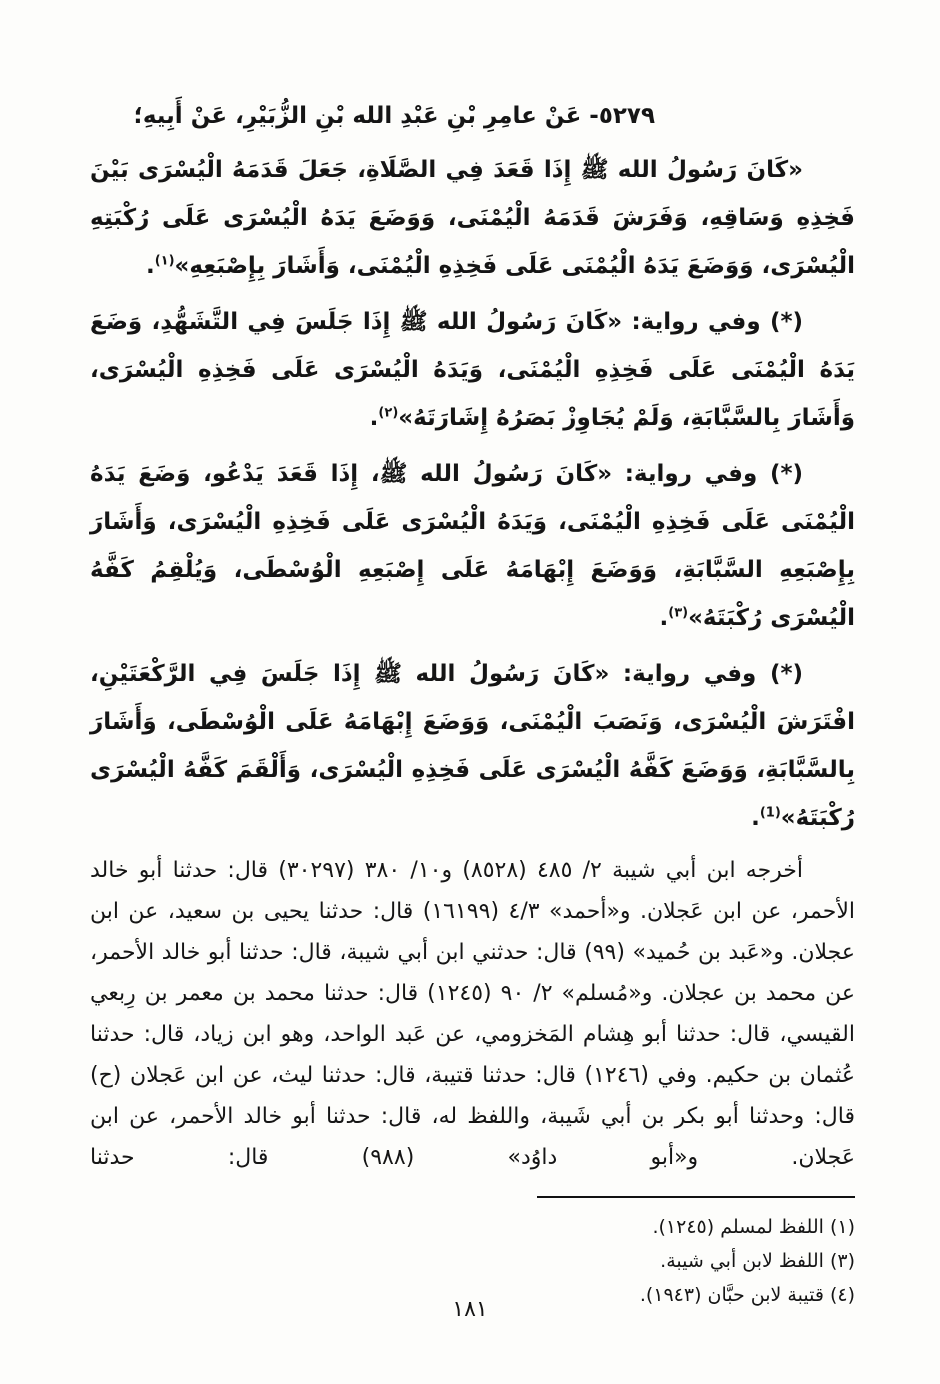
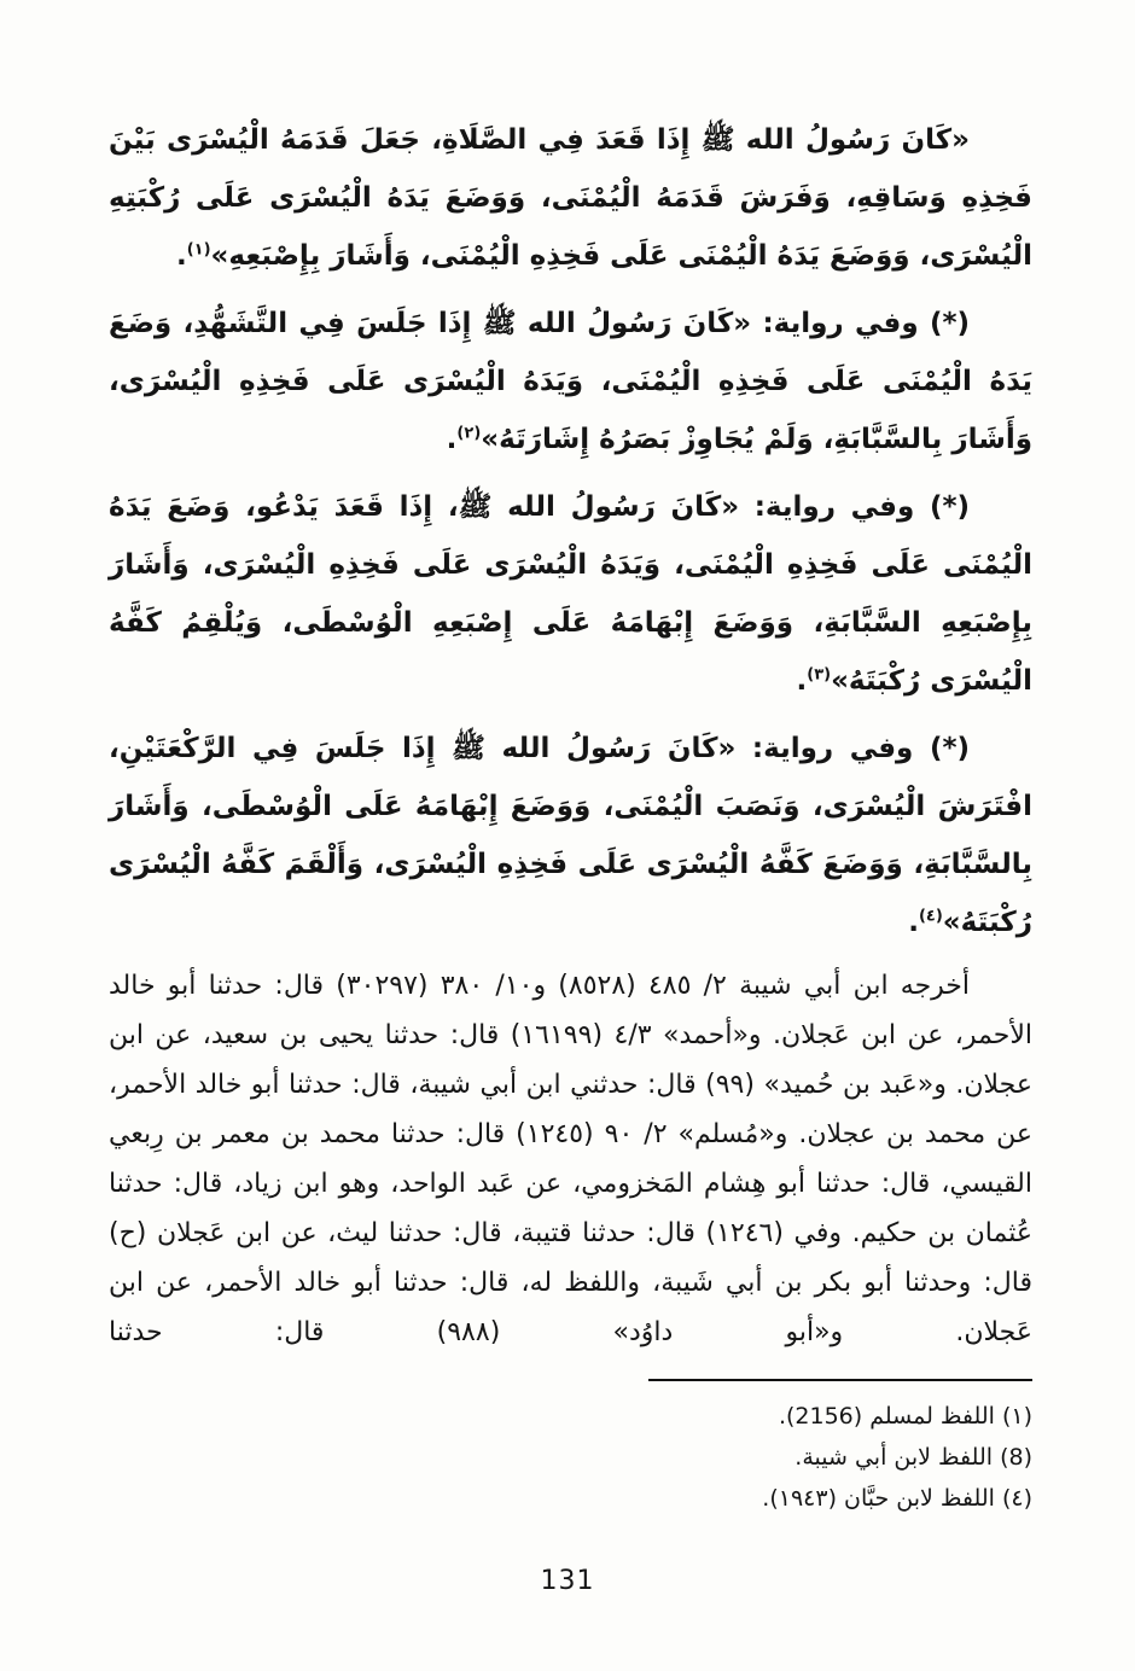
- ٥٢٧٩- عَنْ عامِرِ بْنِ عَبْدِ الله بْنِ الزُّبَيْرِ، عَنْ أَبِيهِ؛
  «كَانَ رَسُولُ الله ﷺ إِذَا قَعَدَ فِي الصَّلَاةِ، جَعَلَ قَدَمَهُ الْيُسْرَى بَيْنَ فَخِذِهِ وَسَاقِهِ، وَفَرَشَ قَدَمَهُ الْيُمْنَى، وَوَضَعَ يَدَهُ الْيُسْرَى عَلَى رُكْبَتِهِ الْيُسْرَى، وَوَضَعَ يَدَهُ الْيُمْنَى عَلَى فَخِذِهِ الْيُمْنَى، وَأَشَارَ بِإِصْبَعِهِ»(١).
  (*) وفي رواية: «كَانَ رَسُولُ الله ﷺ إِذَا جَلَسَ فِي التَّشَهُّدِ، وَضَعَ يَدَهُ الْيُمْنَى عَلَى فَخِذِهِ الْيُمْنَى، وَيَدَهُ الْيُسْرَى عَلَى فَخِذِهِ الْيُسْرَى، وَأَشَارَ بِالسَّبَّابَةِ، وَلَمْ يُجَاوِزْ بَصَرُهُ إِشَارَتَهُ»(٢).
  (*) وفي رواية: «كَانَ رَسُولُ الله ﷺ، إِذَا قَعَدَ يَدْعُو، وَضَعَ يَدَهُ الْيُمْنَى عَلَى فَخِذِهِ الْيُمْنَى، وَيَدَهُ الْيُسْرَى عَلَى فَخِذِهِ الْيُسْرَى، وَأَشَارَ بِإِصْبَعِهِ السَّبَّابَةِ، وَوَضَعَ إِبْهَامَهُ عَلَى إِصْبَعِهِ الْوُسْطَى، وَيُلْقِمُ كَفَّهُ الْيُسْرَى رُكْبَتَهُ»(٣).
- (*) وفي رواية: «كَانَ رَسُولُ الله ﷺ إِذَا جَلَسَ فِي الرَّكْعَتَيْنِ، افْتَرَشَ الْيُسْرَى، وَنَصَبَ الْيُمْنَى، وَوَضَعَ إِبْهَامَهُ عَلَى الْوُسْطَى، وَأَشَارَ بِالسَّبَّابَةِ، وَوَضَعَ كَفَّهُ الْيُسْرَى عَلَى فَخِذِهِ الْيُسْرَى، وَأَلْقَمَ كَفَّهُ الْيُسْرَى رُكْبَتَهُ»(1).
+ (*) وفي رواية: «كَانَ رَسُولُ الله ﷺ إِذَا جَلَسَ فِي الرَّكْعَتَيْنِ، افْتَرَشَ الْيُسْرَى، وَنَصَبَ الْيُمْنَى، وَوَضَعَ إِبْهَامَهُ عَلَى الْوُسْطَى، وَأَشَارَ بِالسَّبَّابَةِ، وَوَضَعَ كَفَّهُ الْيُسْرَى عَلَى فَخِذِهِ الْيُسْرَى، وَأَلْقَمَ كَفَّهُ الْيُسْرَى رُكْبَتَهُ»(٤).
  أخرجه ابن أبي شيبة ٢/ ٤٨٥ (٨٥٢٨) و١٠/ ٣٨٠ (٣٠٢٩٧) قال: حدثنا أبو خالد الأحمر، عن ابن عَجلان. و«أحمد» ٤/٣ (١٦١٩٩) قال: حدثنا يحيى بن سعيد، عن ابن عجلان. و«عَبد بن حُميد» (٩٩) قال: حدثني ابن أبي شيبة، قال: حدثنا أبو خالد الأحمر، عن محمد بن عجلان. و«مُسلم» ٢/ ٩٠ (١٢٤٥) قال: حدثنا محمد بن معمر بن رِبعي القيسي، قال: حدثنا أبو هِشام المَخزومي، عن عَبد الواحد، وهو ابن زياد، قال: حدثنا عُثمان بن حكيم. وفي (١٢٤٦) قال: حدثنا قتيبة، قال: حدثنا ليث، عن ابن عَجلان (ح) قال: وحدثنا أبو بكر بن أبي شَيبة، واللفظ له، قال: حدثنا أبو خالد الأحمر، عن ابن عَجلان. و«أبو داوُد» (٩٨٨) قال: حدثنا
- (١) اللفظ لمسلم (١٢٤٥).
+ (١) اللفظ لمسلم (2156).
- (٣) اللفظ لابن أبي شيبة.
+ (8) اللفظ لابن أبي شيبة.
- (٤) قتيبة لابن حبَّان (١٩٤٣).
+ (٤) اللفظ لابن حبَّان (١٩٤٣).
- ١٨١
+ 131
